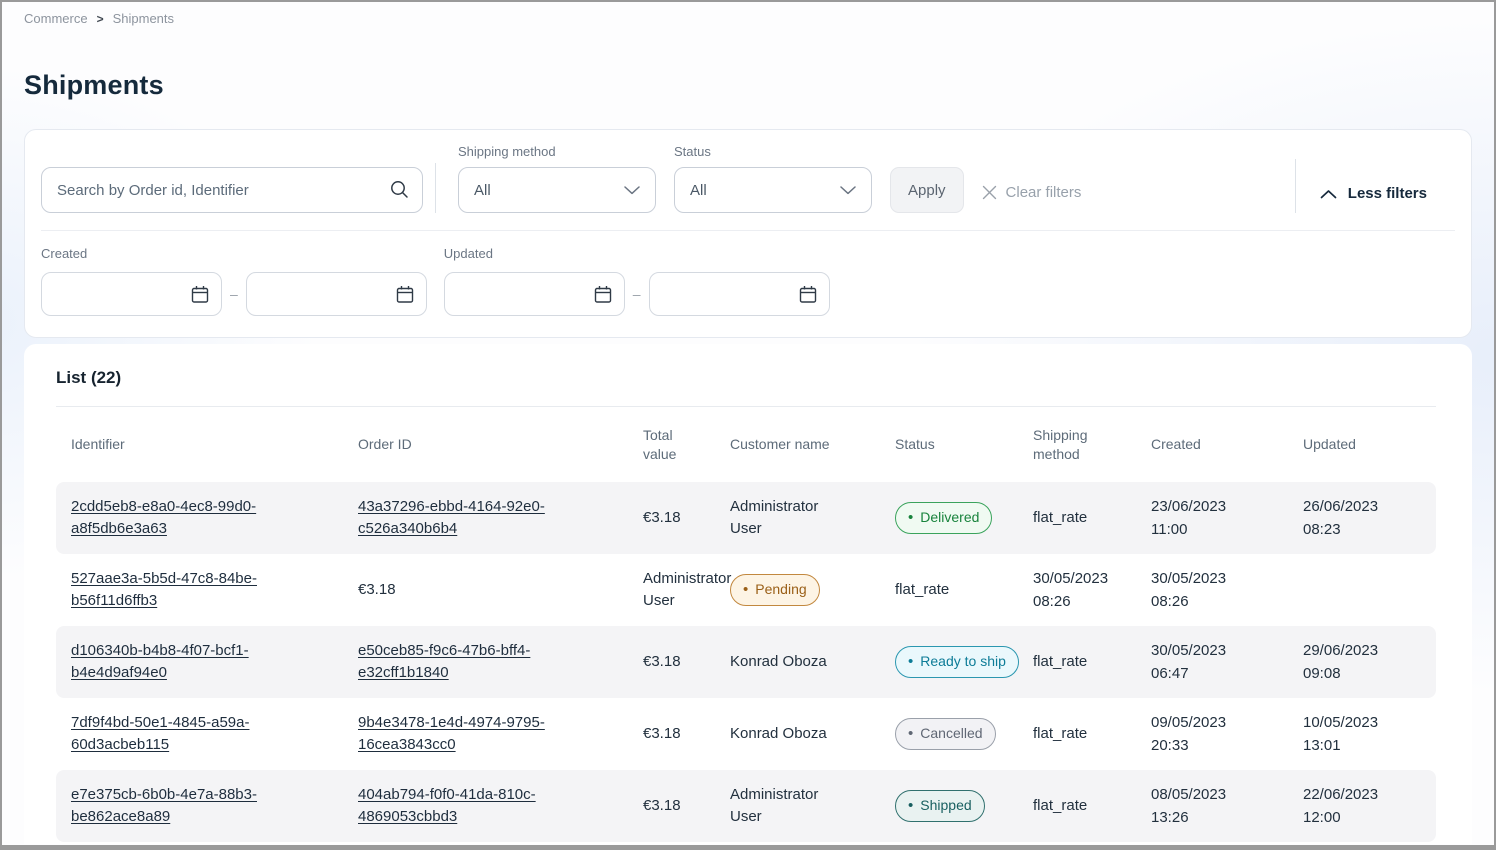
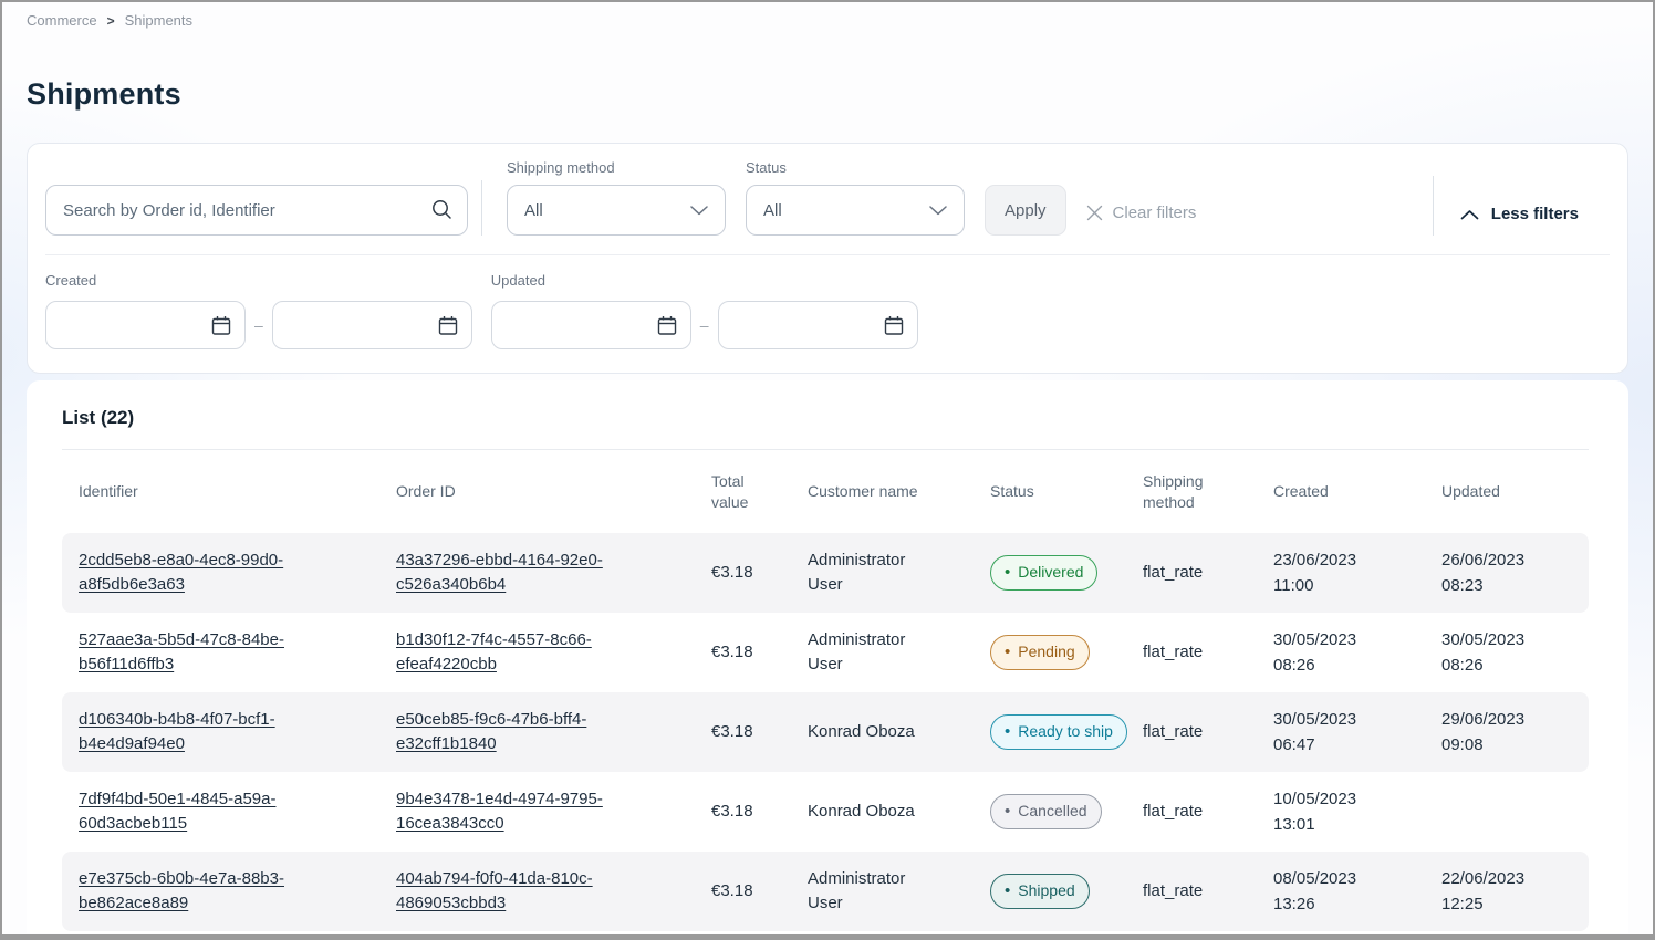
  Commerce
  >
  Shipments
  Shipments
  Search by Order id, Identifier
  Shipping method
  All
  Status
  All
  Apply
  Clear filters
  Less filters
  Created
  –
  Updated
  –
  List (22)
  Identifier
  Order ID
  Total value
  Customer name
  Status
  Shipping method
  Created
  Updated
  2cdd5eb8-e8a0-4ec8-99d0-a8f5db6e3a63
  43a37296-ebbd-4164-92e0-c526a340b6b4
  €3.18
  Administrator User
  Delivered
  flat_rate
  23/06/2023
  11:00
  26/06/2023
  08:23
  527aae3a-5b5d-47c8-84be-b56f11d6ffb3
+ b1d30f12-7f4c-4557-8c66-efeaf4220cbb
  €3.18
  Administrator User
  Pending
  flat_rate
  30/05/2023
  08:26
  30/05/2023
  08:26
  d106340b-b4b8-4f07-bcf1-b4e4d9af94e0
  e50ceb85-f9c6-47b6-bff4-e32cff1b1840
  €3.18
  Konrad Oboza
  Ready to ship
  flat_rate
  30/05/2023
  06:47
  29/06/2023
  09:08
  7df9f4bd-50e1-4845-a59a-60d3acbeb115
  9b4e3478-1e4d-4974-9795-16cea3843cc0
  €3.18
  Konrad Oboza
  Cancelled
  flat_rate
- 09/05/2023
- 20:33
  10/05/2023
  13:01
  e7e375cb-6b0b-4e7a-88b3-be862ace8a89
  404ab794-f0f0-41da-810c-4869053cbbd3
  €3.18
  Administrator User
  Shipped
  flat_rate
  08/05/2023
  13:26
  22/06/2023
- 12:00
+ 12:25
